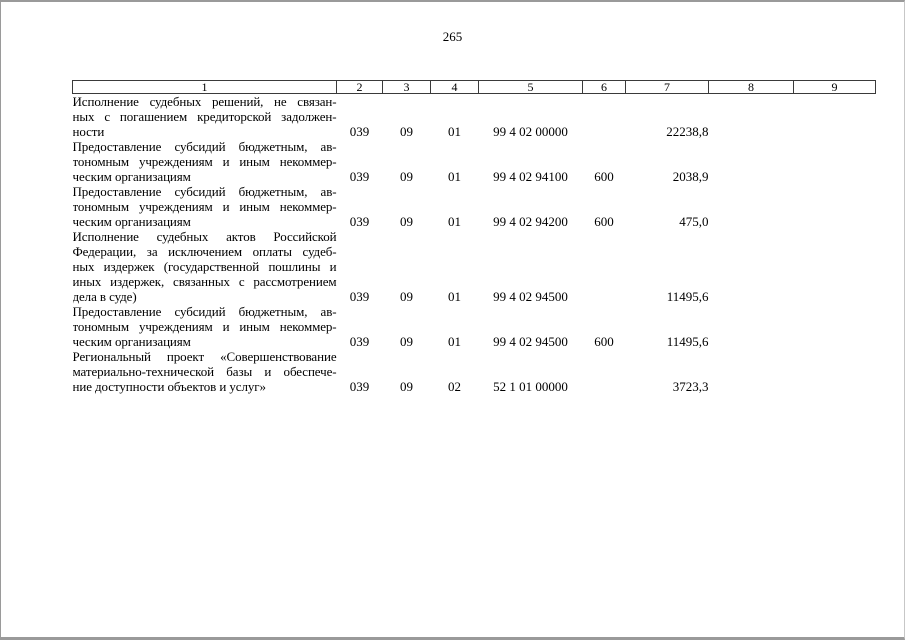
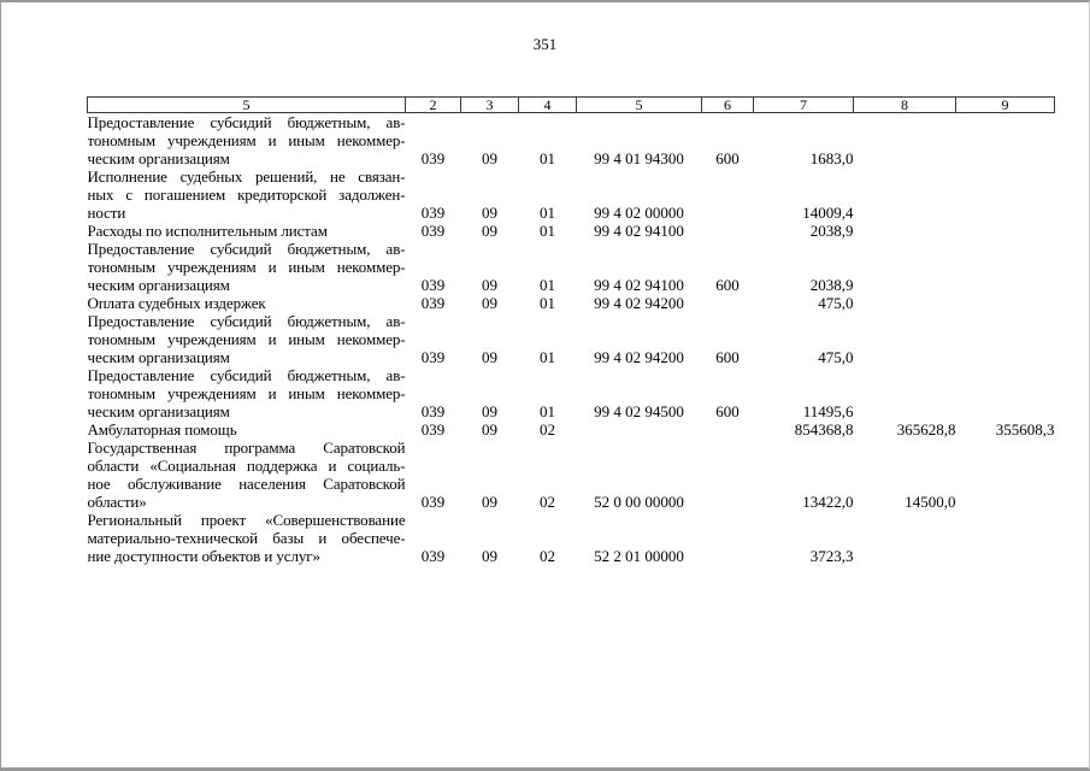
- 265
+ 351
- 1	2	3	4	5	6	7	8	9
+ 5	2	3	4	5	6	7	8	9
+ Предоставление субсидий бюджетным, ав-тономным учреждениям и иным некоммер-ческим организациям	039	09	01	99 4 01 94300	600	1683,0
- Исполнение судебных решений, не связан-ных с погашением кредиторской задолжен-ности	039	09	01	99 4 02 00000		22238,8
+ Исполнение судебных решений, не связан-ных с погашением кредиторской задолжен-ности	039	09	01	99 4 02 00000		14009,4
+ Расходы по исполнительным листам	039	09	01	99 4 02 94100		2038,9
  Предоставление субсидий бюджетным, ав-тономным учреждениям и иным некоммер-ческим организациям	039	09	01	99 4 02 94100	600	2038,9
+ Оплата судебных издержек	039	09	01	99 4 02 94200		475,0
  Предоставление субсидий бюджетным, ав-тономным учреждениям и иным некоммер-ческим организациям	039	09	01	99 4 02 94200	600	475,0
- Исполнение судебных актов РоссийскойФедерации, за исключением оплаты судеб-ных издержек (государственной пошлины ииных издержек, связанных с рассмотрениемдела в суде)	039	09	01	99 4 02 94500		11495,6
  Предоставление субсидий бюджетным, ав-тономным учреждениям и иным некоммер-ческим организациям	039	09	01	99 4 02 94500	600	11495,6
+ Амбулаторная помощь	039	09	02			854368,8	365628,8	355608,3
+ Государственная программа Саратовскойобласти «Социальная поддержка и социаль-ное обслуживание населения Саратовскойобласти»	039	09	02	52 0 00 00000		13422,0	14500,0
- Региональный проект «Совершенствованиематериально-технической базы и обеспече-ние доступности объектов и услуг»	039	09	02	52 1 01 00000		3723,3
+ Региональный проект «Совершенствованиематериально-технической базы и обеспече-ние доступности объектов и услуг»	039	09	02	52 2 01 00000		3723,3
